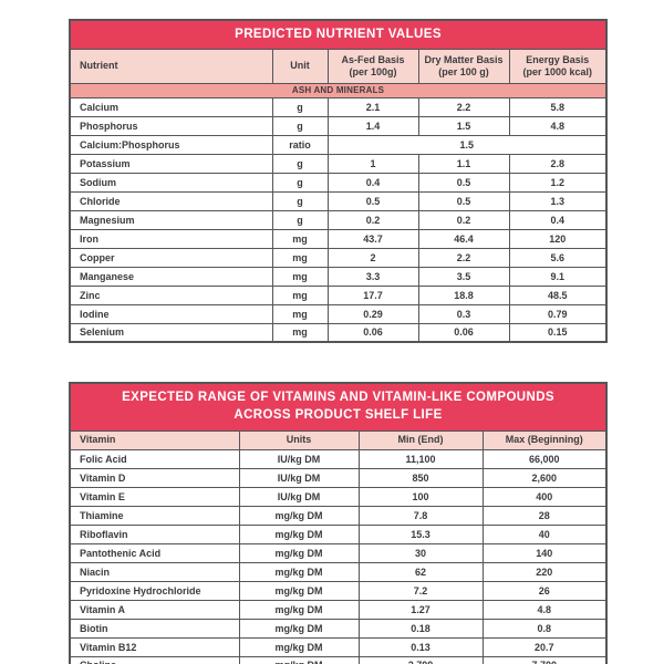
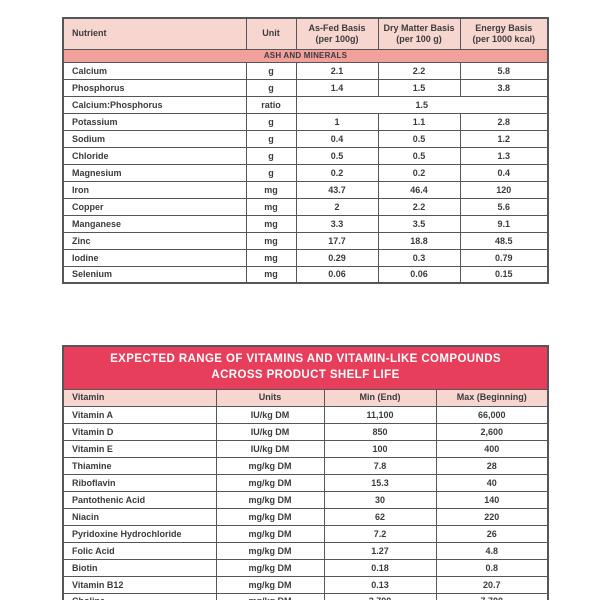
- PREDICTED NUTRIENT VALUES
  Nutrient	Unit	As-Fed Basis (per 100g)	Dry Matter Basis (per 100 g)	Energy Basis (per 1000 kcal)
  ASH AND MINERALS
  Calcium	g	2.1	2.2	5.8
- Phosphorus	g	1.4	1.5	4.8
+ Phosphorus	g	1.4	1.5	3.8
  Calcium:Phosphorus	ratio	1.5
  Potassium	g	1	1.1	2.8
  Sodium	g	0.4	0.5	1.2
  Chloride	g	0.5	0.5	1.3
  Magnesium	g	0.2	0.2	0.4
  Iron	mg	43.7	46.4	120
  Copper	mg	2	2.2	5.6
  Manganese	mg	3.3	3.5	9.1
  Zinc	mg	17.7	18.8	48.5
  Iodine	mg	0.29	0.3	0.79
  Selenium	mg	0.06	0.06	0.15
  EXPECTED RANGE OF VITAMINS AND VITAMIN-LIKE COMPOUNDS ACROSS PRODUCT SHELF LIFE
  Vitamin	Units	Min (End)	Max (Beginning)
- Folic Acid	IU/kg DM	11,100	66,000
+ Vitamin A	IU/kg DM	11,100	66,000
  Vitamin D	IU/kg DM	850	2,600
  Vitamin E	IU/kg DM	100	400
  Thiamine	mg/kg DM	7.8	28
  Riboflavin	mg/kg DM	15.3	40
  Pantothenic Acid	mg/kg DM	30	140
  Niacin	mg/kg DM	62	220
  Pyridoxine Hydrochloride	mg/kg DM	7.2	26
- Vitamin A	mg/kg DM	1.27	4.8
+ Folic Acid	mg/kg DM	1.27	4.8
  Biotin	mg/kg DM	0.18	0.8
  Vitamin B12	mg/kg DM	0.13	20.7
